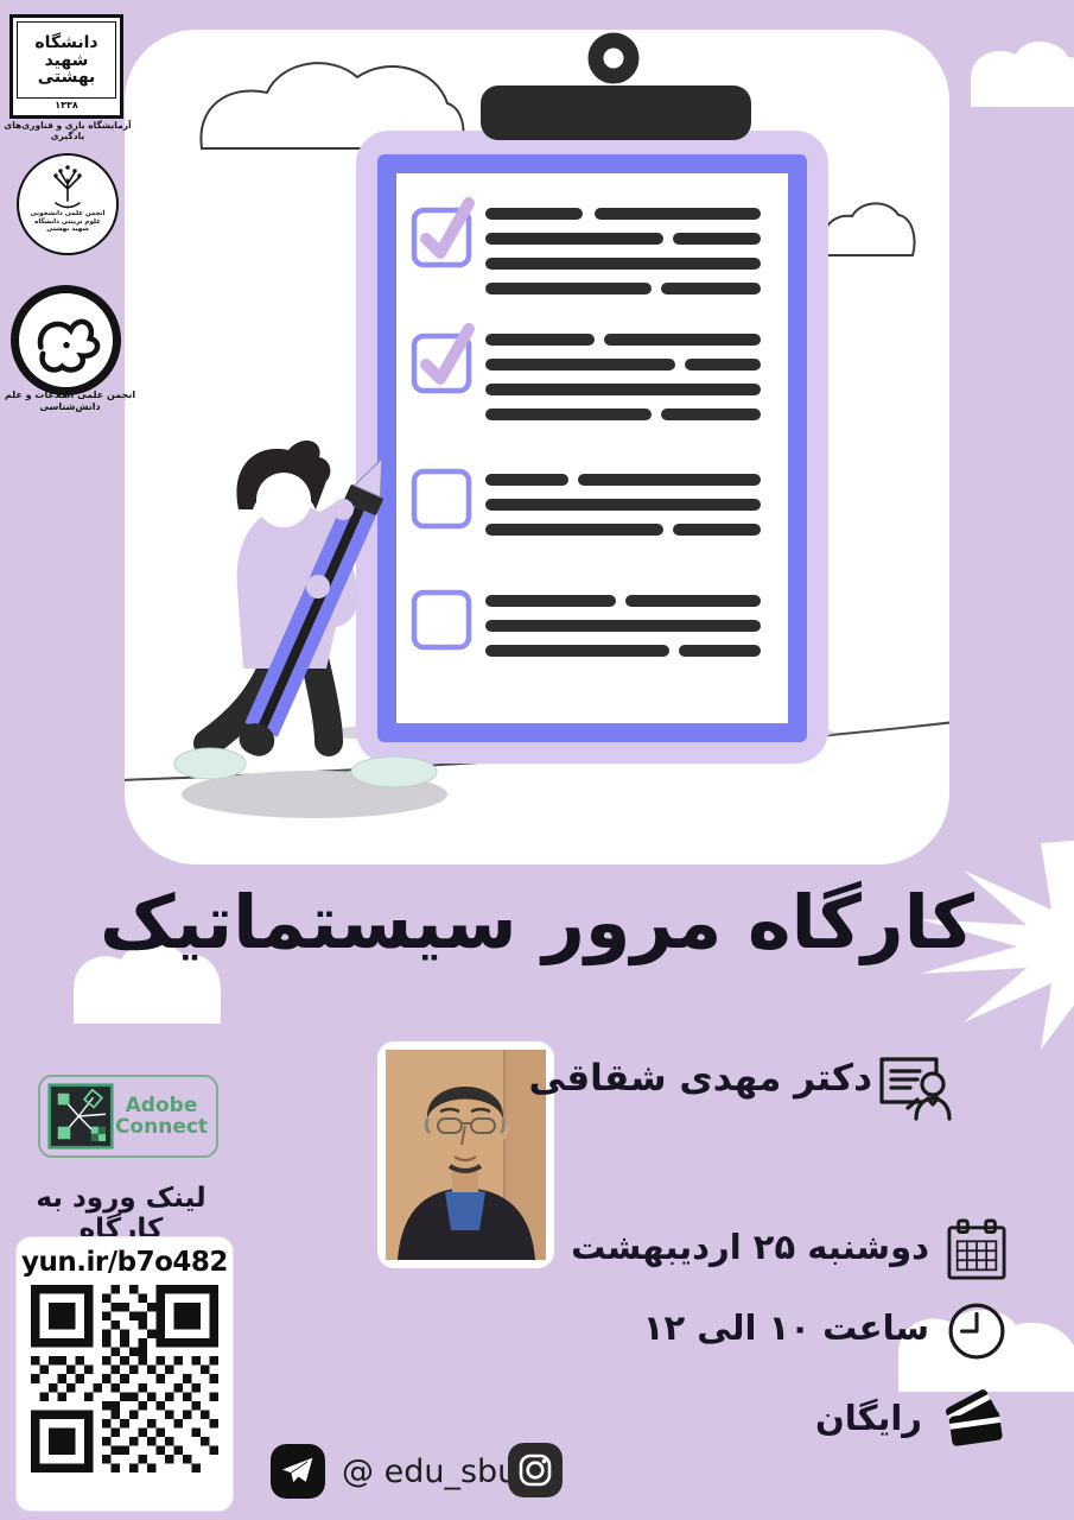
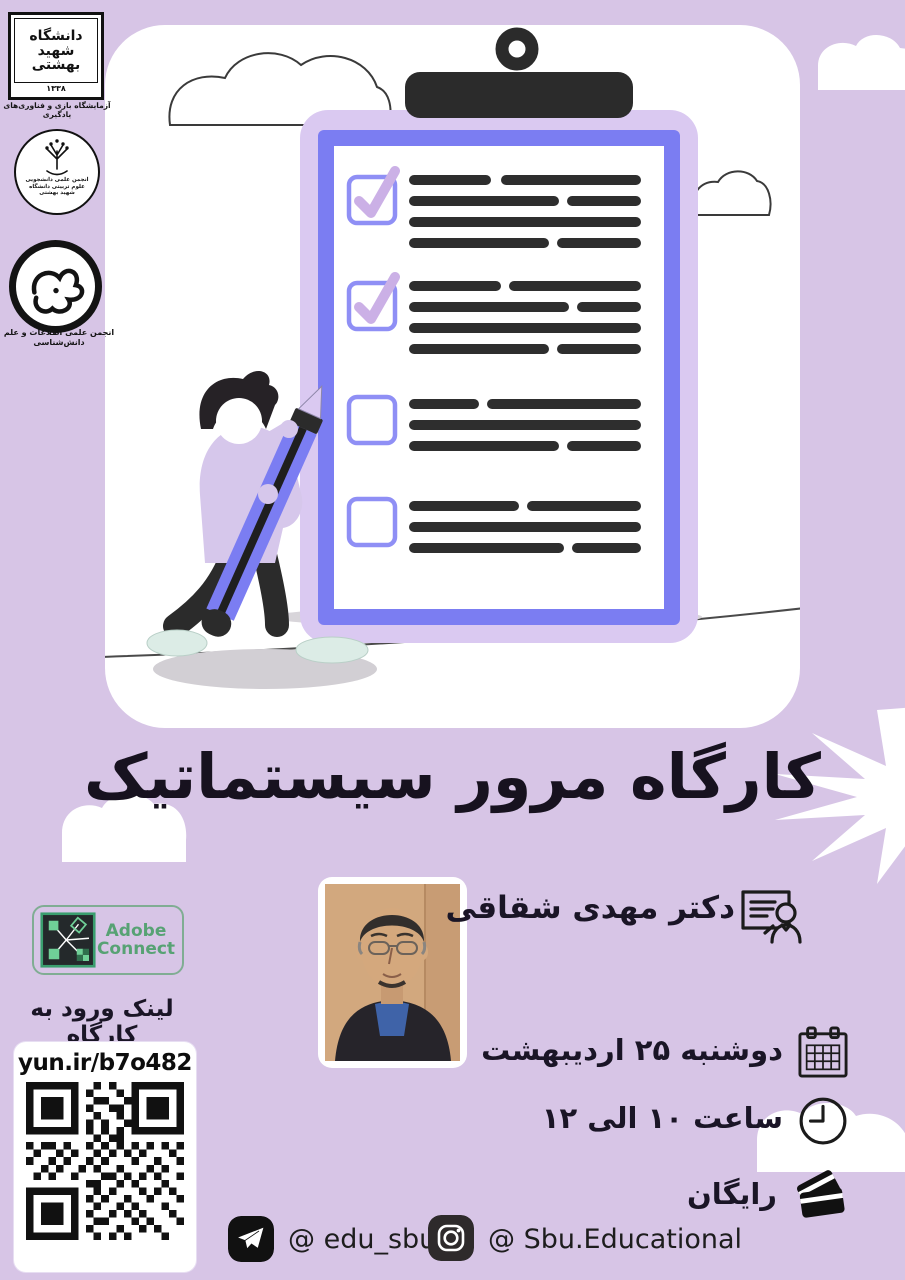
  دانشگاه شهید بهشتی
  ۱۳۳۸
  آزمایشگاه بازی و فناوری‌های یادگیری
  انجمن علمی اطلاعات و علم دانش‌شناسی
  کارگاه مرور سیستماتیک
  Adobe
  Connect
  لینک ورود به کارگاه
  yun.ir/b7o482
  دکتر مهدی شقاقی
  دوشنبه ۲۵ اردیبهشت
  ساعت ۱۰ الی ۱۲
  رایگان
  @ edu_sbu
+ @ Sbu.Educational
